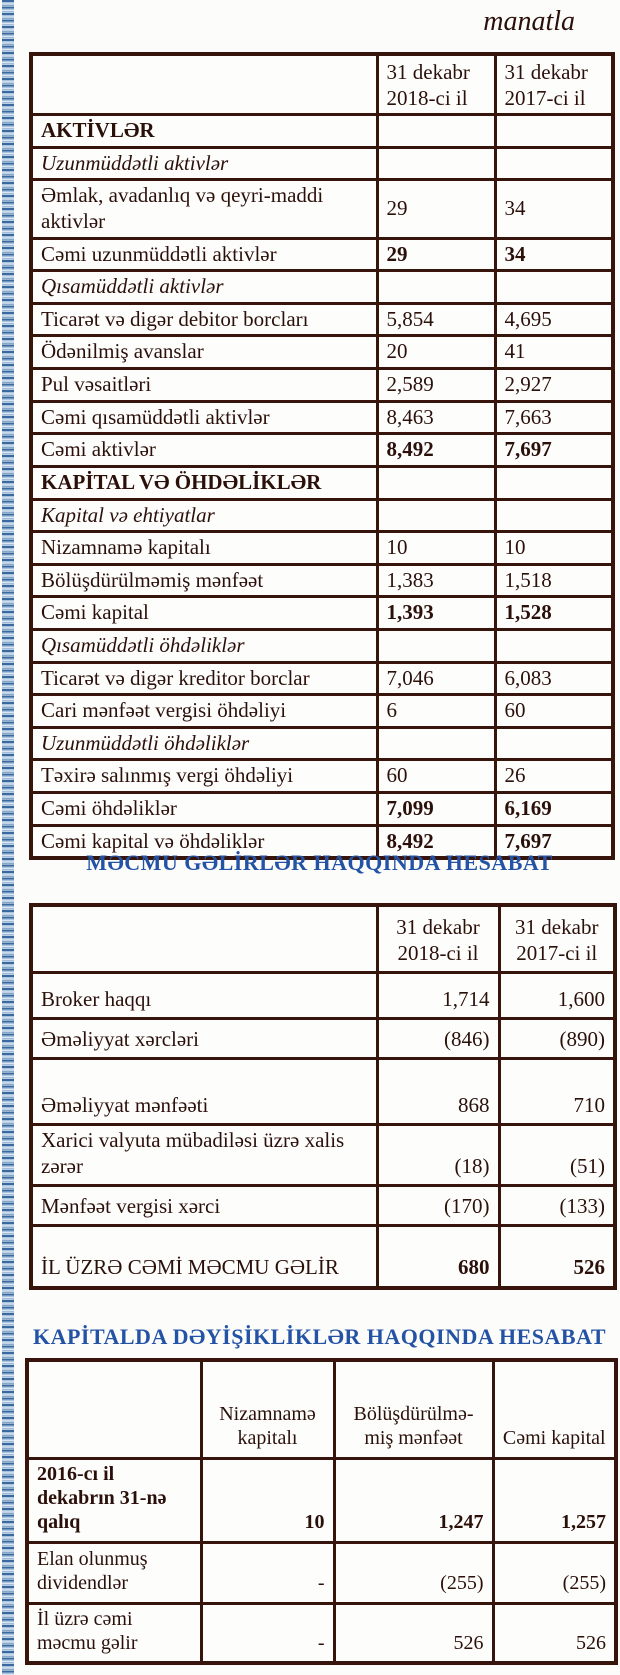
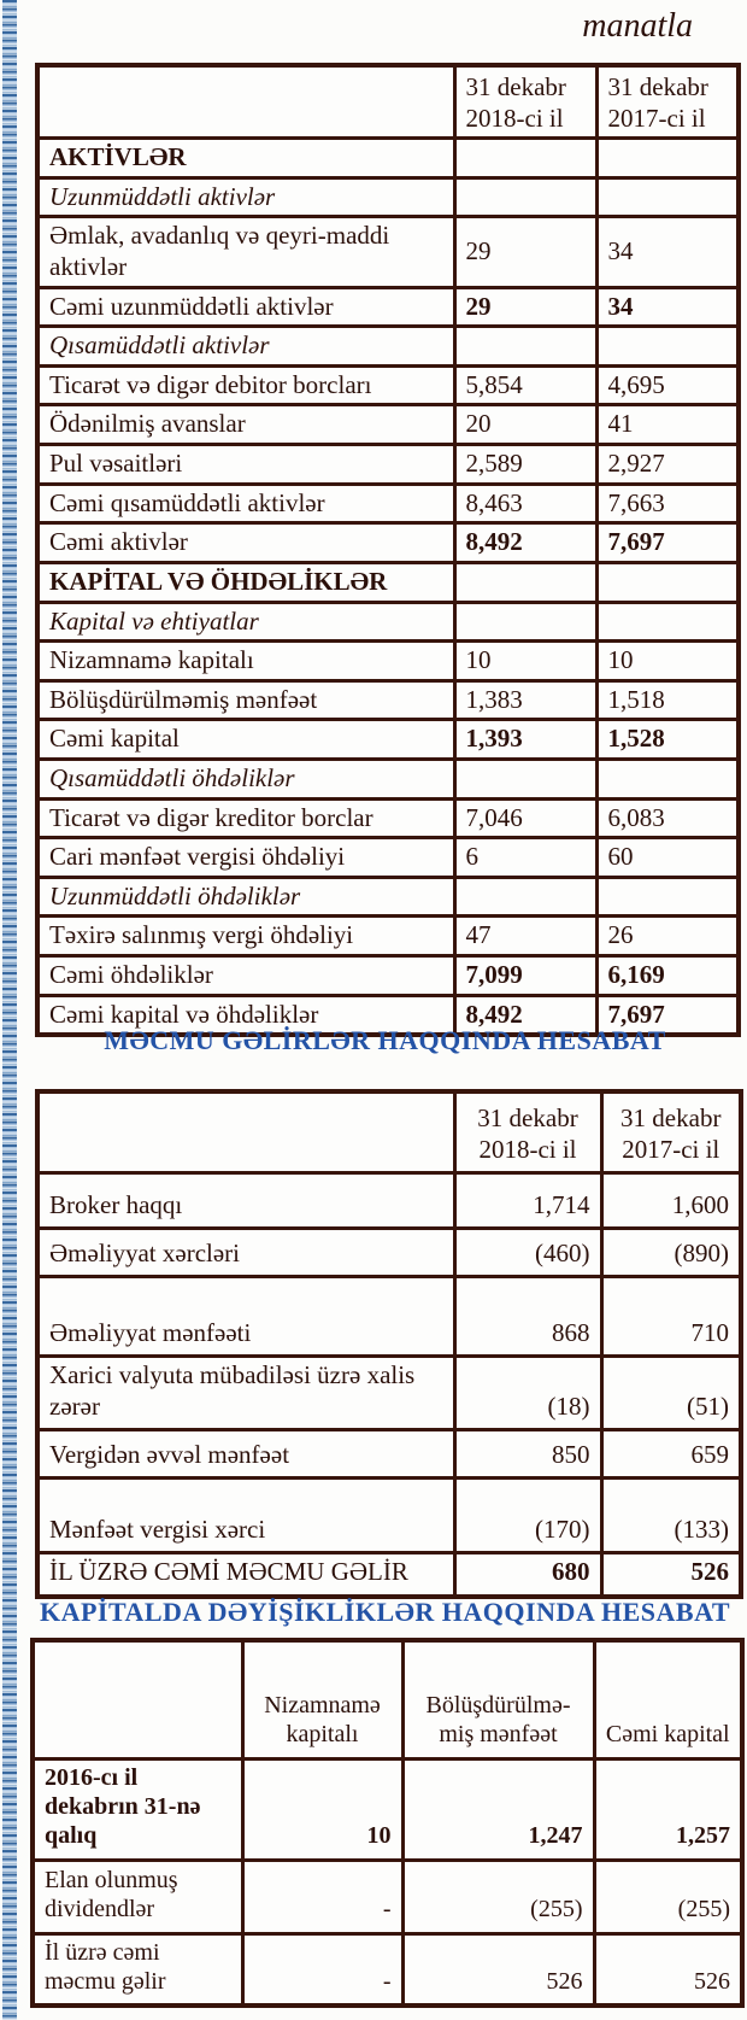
  manatla
  	31 dekabr 2018-ci il	31 dekabr 2017-ci il
  AKTİVLƏR
  Uzunmüddətli aktivlər
  Əmlak, avadanlıq və qeyri-maddi aktivlər	29	34
  Cəmi uzunmüddətli aktivlər	29	34
  Qısamüddətli aktivlər
  Ticarət və digər debitor borcları	5,854	4,695
  Ödənilmiş avanslar	20	41
  Pul vəsaitləri	2,589	2,927
  Cəmi qısamüddətli aktivlər	8,463	7,663
  Cəmi aktivlər	8,492	7,697
  KAPİTAL VƏ ÖHDƏLİKLƏR
  Kapital və ehtiyatlar
  Nizamnamə kapitalı	10	10
  Bölüşdürülməmiş mənfəət	1,383	1,518
  Cəmi kapital	1,393	1,528
  Qısamüddətli öhdəliklər
  Ticarət və digər kreditor borclar	7,046	6,083
  Cari mənfəət vergisi öhdəliyi	6	60
  Uzunmüddətli öhdəliklər
- Təxirə salınmış vergi öhdəliyi	60	26
+ Təxirə salınmış vergi öhdəliyi	47	26
  Cəmi öhdəliklər	7,099	6,169
  Cəmi kapital və öhdəliklər	8,492	7,697
  MƏCMU GƏLİRLƏR HAQQINDA HESABAT
  	31 dekabr 2018-ci il	31 dekabr 2017-ci il
  Broker haqqı	1,714	1,600
- Əməliyyat xərcləri	(846)	(890)
+ Əməliyyat xərcləri	(460)	(890)
  Əməliyyat mənfəəti	868	710
  Xarici valyuta mübadiləsi üzrə xalis zərər	(18)	(51)
+ Vergidən əvvəl mənfəət	850	659
  Mənfəət vergisi xərci	(170)	(133)
  İL ÜZRƏ CƏMİ MƏCMU GƏLİR	680	526
  KAPİTALDA DƏYİŞİKLİKLƏR HAQQINDA HESABAT
  	Nizamnamə kapitalı	Bölüşdürülmə- miş mənfəət	Cəmi kapital
  2016-cı il dekabrın 31-nə qalıq	10	1,247	1,257
  Elan olunmuş dividendlər	-	(255)	(255)
  İl üzrə cəmi məcmu gəlir	-	526	526
